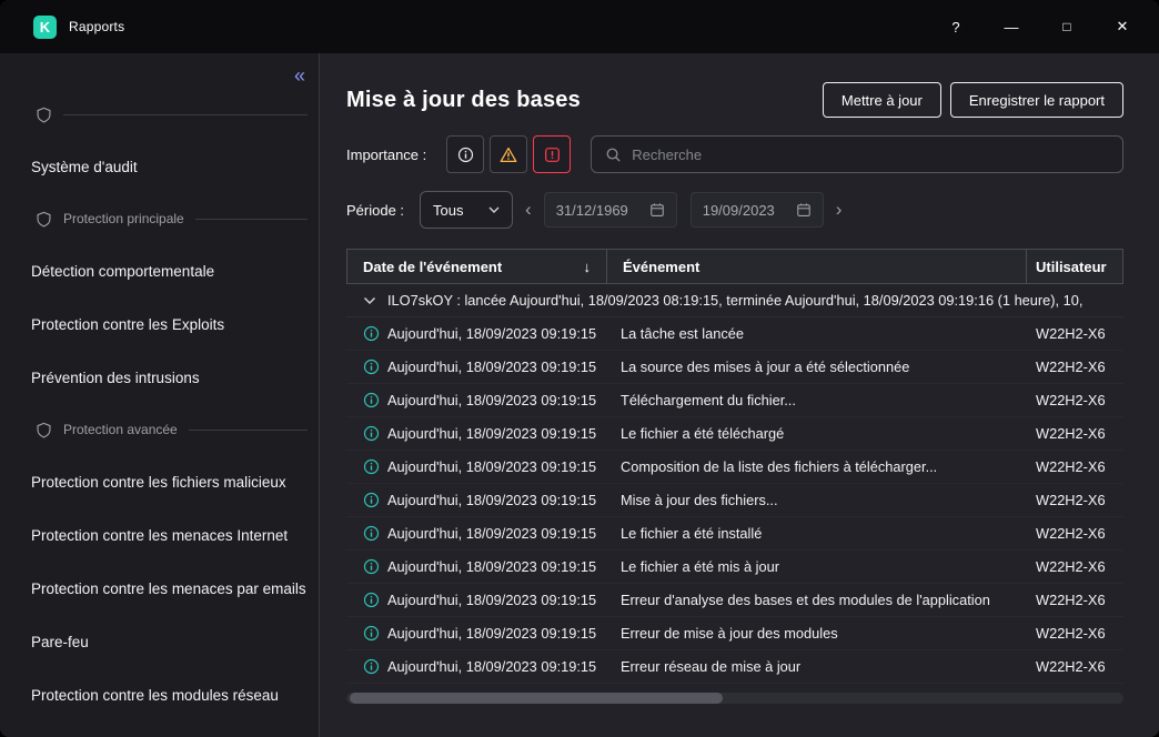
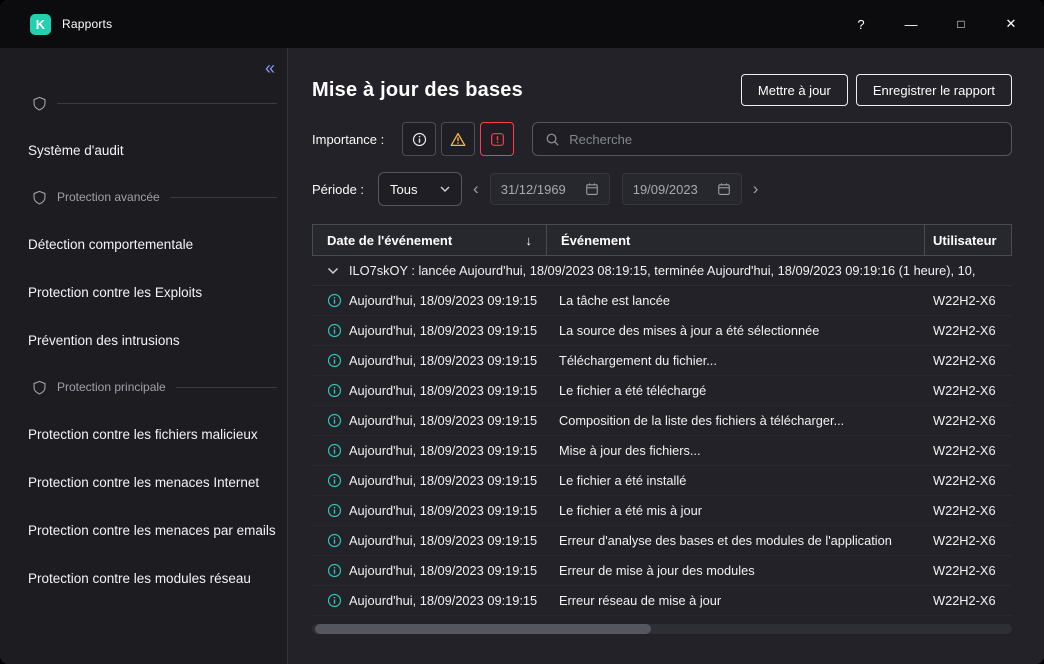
  K
  Rapports
  ?
  —
  □
  ✕
  «
  Système d'audit
- Protection principale
+ Protection avancée
  Détection comportementale
  Protection contre les Exploits
  Prévention des intrusions
- Protection avancée
+ Protection principale
  Protection contre les fichiers malicieux
  Protection contre les menaces Internet
  Protection contre les menaces par emails
- Pare-feu
  Protection contre les modules réseau
  Mise à jour des bases
  Mettre à jour
  Enregistrer le rapport
  Importance :
  Recherche
  Période :
  Tous
  ‹
  31/12/1969
  19/09/2023
  ›
  Date de l'événement
  ↓
  Événement
  Utilisateur
  ILO7skOY : lancée Aujourd'hui, 18/09/2023 08:19:15, terminée Aujourd'hui, 18/09/2023 09:19:16 (1 heure), 10,
  Aujourd'hui, 18/09/2023 09:19:15
  La tâche est lancée
  W22H2-X6
  Aujourd'hui, 18/09/2023 09:19:15
  La source des mises à jour a été sélectionnée
  W22H2-X6
  Aujourd'hui, 18/09/2023 09:19:15
  Téléchargement du fichier...
  W22H2-X6
  Aujourd'hui, 18/09/2023 09:19:15
  Le fichier a été téléchargé
  W22H2-X6
  Aujourd'hui, 18/09/2023 09:19:15
  Composition de la liste des fichiers à télécharger...
  W22H2-X6
  Aujourd'hui, 18/09/2023 09:19:15
  Mise à jour des fichiers...
  W22H2-X6
  Aujourd'hui, 18/09/2023 09:19:15
  Le fichier a été installé
  W22H2-X6
  Aujourd'hui, 18/09/2023 09:19:15
  Le fichier a été mis à jour
  W22H2-X6
  Aujourd'hui, 18/09/2023 09:19:15
  Erreur d'analyse des bases et des modules de l'application
  W22H2-X6
  Aujourd'hui, 18/09/2023 09:19:15
  Erreur de mise à jour des modules
  W22H2-X6
  Aujourd'hui, 18/09/2023 09:19:15
  Erreur réseau de mise à jour
  W22H2-X6
